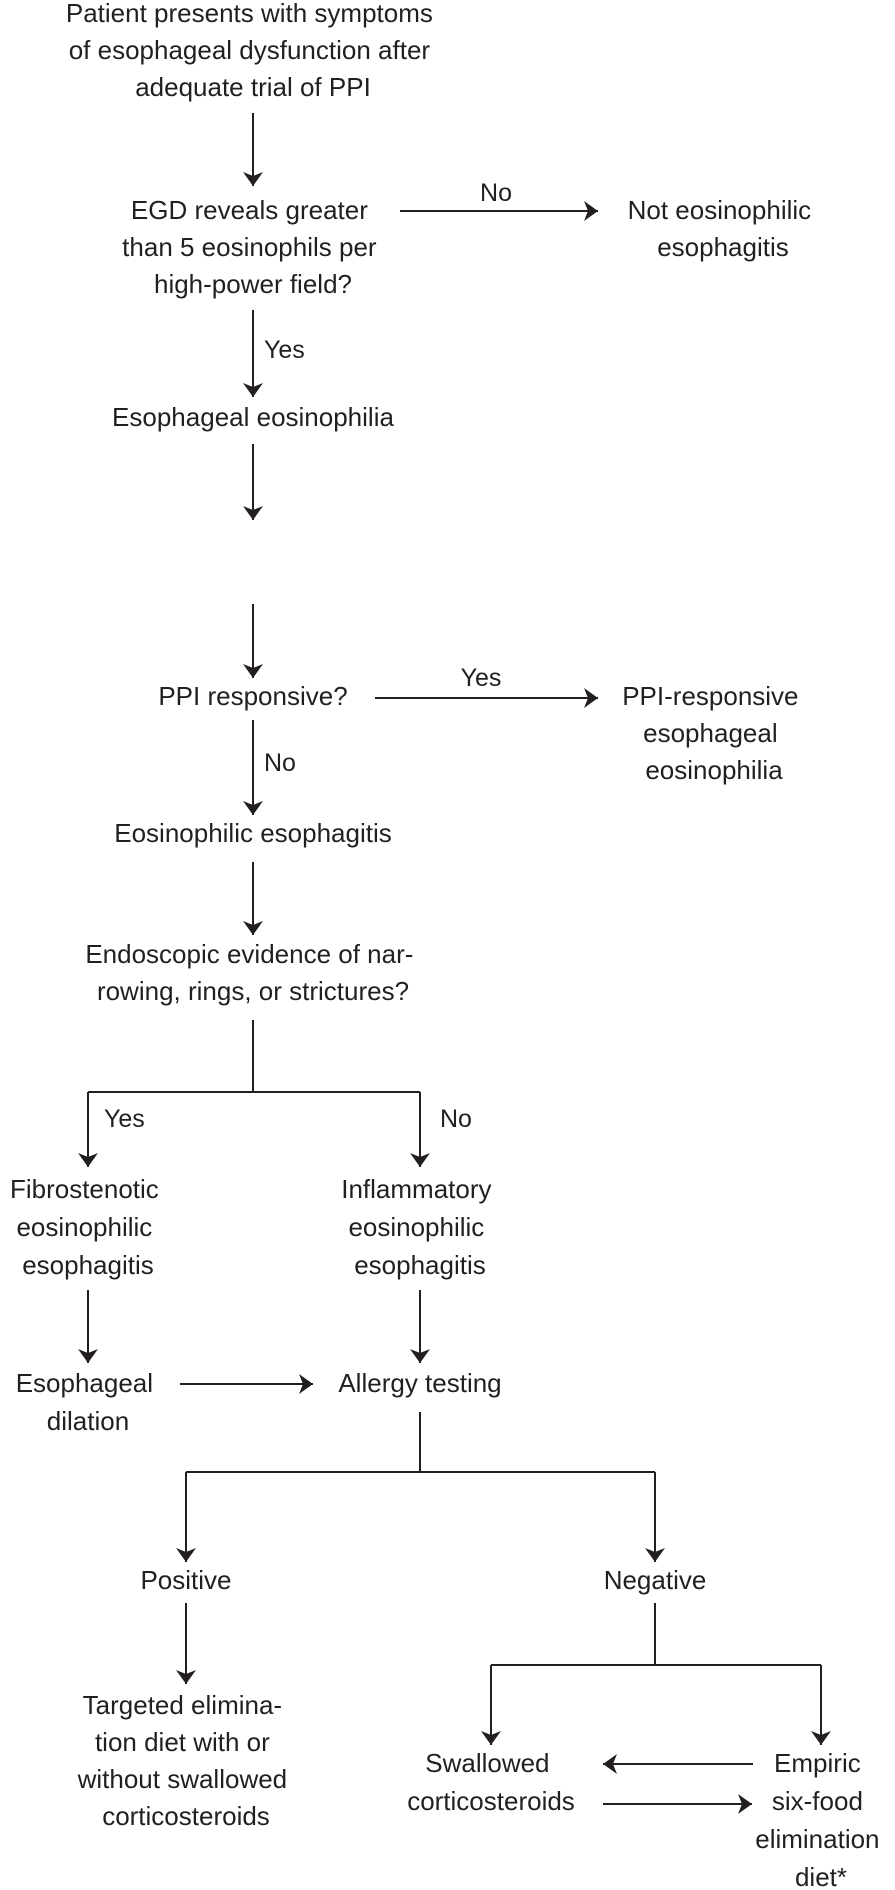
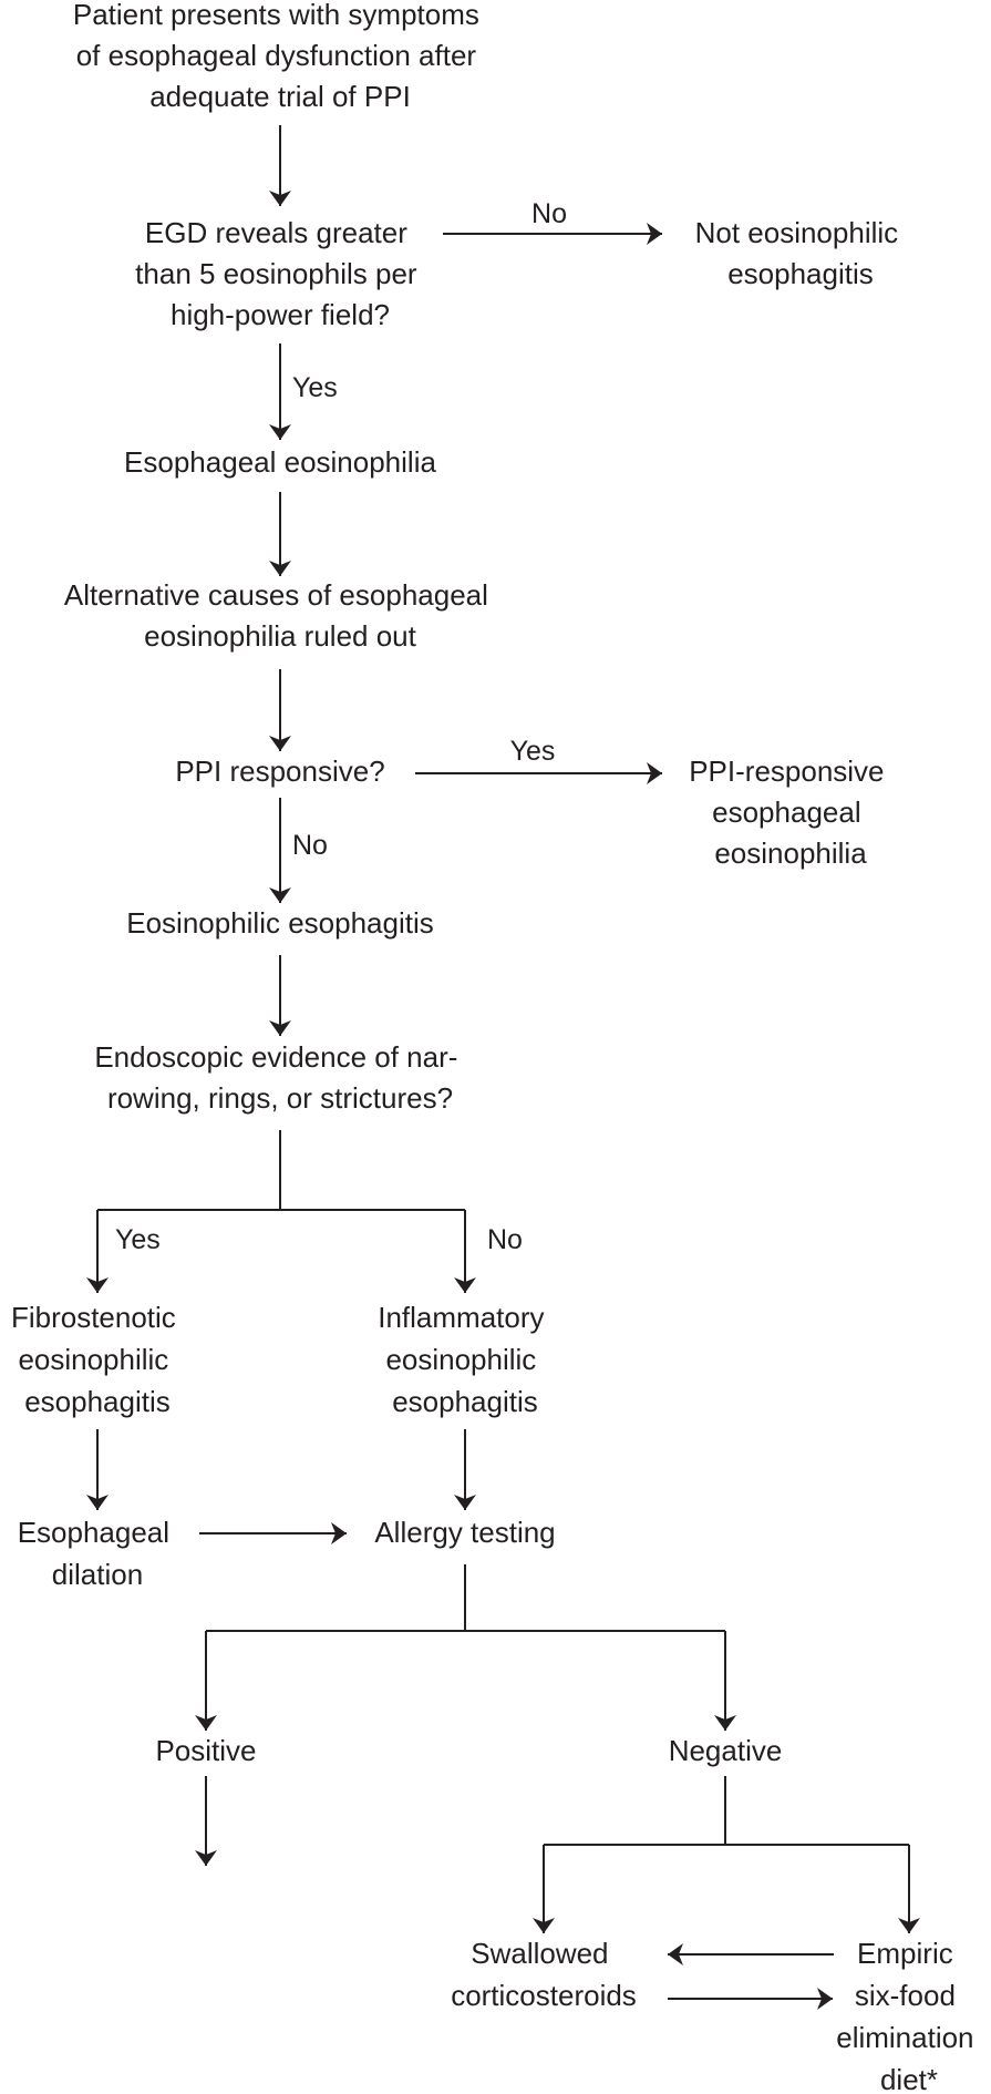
  Patient presents with symptoms of esophageal dysfunction after adequate trial of PPI
  EGD reveals greater than 5 eosinophils per high-power field?
  Not eosinophilic esophagitis
  Esophageal eosinophilia
+ Alternative causes of esophageal eosinophilia ruled out
  PPI responsive?
  PPI-responsive esophageal eosinophilia
  Eosinophilic esophagitis
  Endoscopic evidence of nar- rowing, rings, or strictures?
  Fibrostenotic eosinophilic esophagitis
  Inflammatory eosinophilic esophagitis
  Esophageal dilation
  Allergy testing
  Positive
  Negative
- Targeted elimina- tion diet with or without swallowed corticosteroids
  Swallowed corticosteroids
  Empiric six-food elimination diet*
  No
  Yes
  Yes
  No
  Yes
  No
